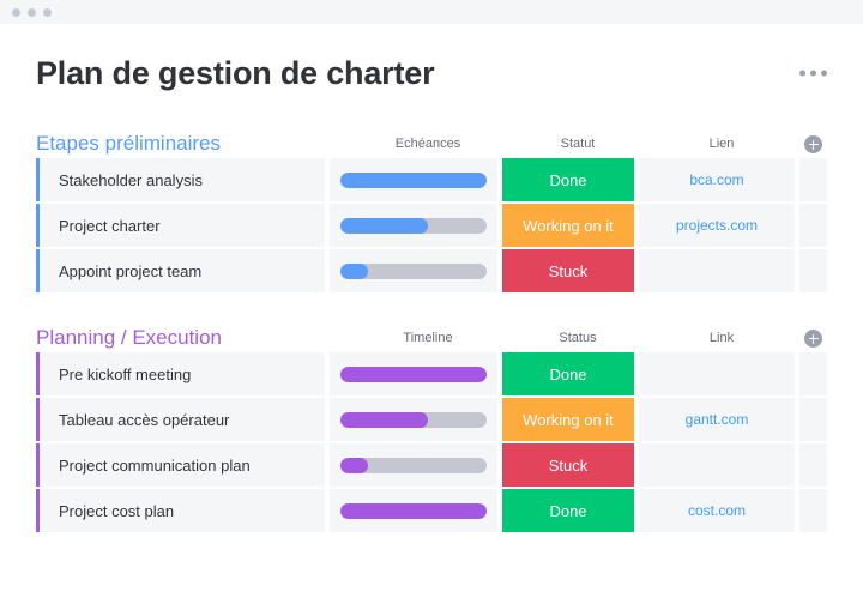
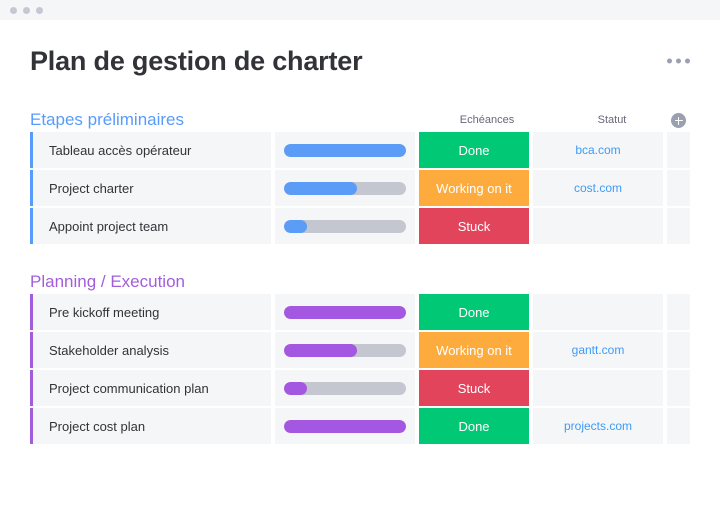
  Plan de gestion de charter
  Etapes préliminaires
  Echéances
  Statut
- Lien
- Stakeholder analysis
+ Tableau accès opérateur
  Done
  bca.com
  Project charter
  Working on it
- projects.com
+ cost.com
  Appoint project team
  Stuck
  Planning / Execution
- Timeline
- Status
- Link
  Pre kickoff meeting
  Done
- Tableau accès opérateur
+ Stakeholder analysis
  Working on it
  gantt.com
  Project communication plan
  Stuck
  Project cost plan
  Done
- cost.com
+ projects.com
